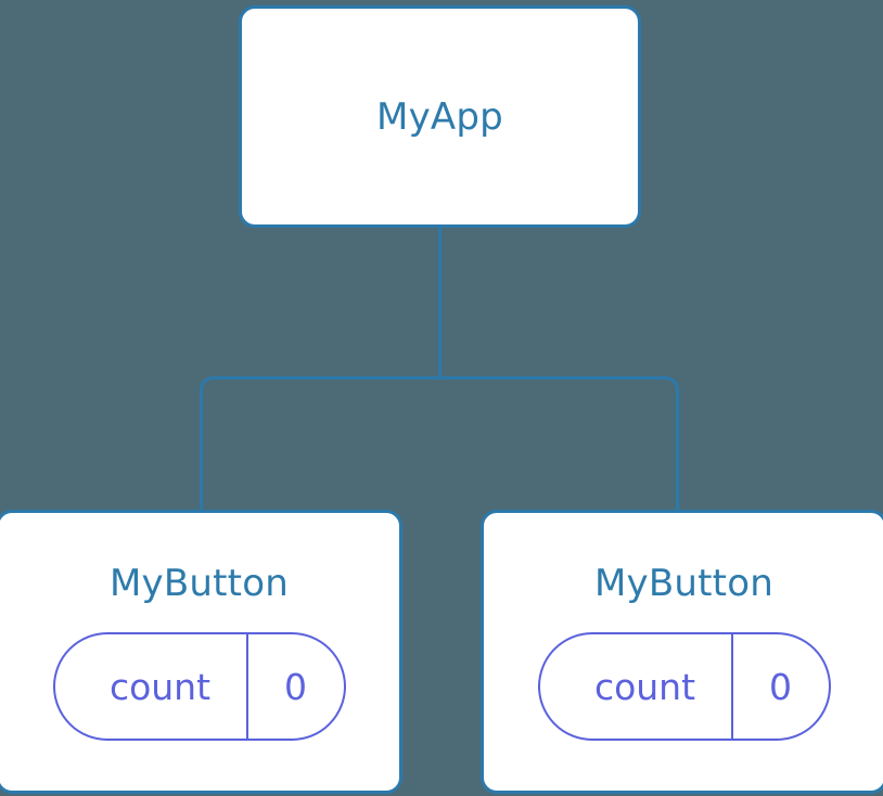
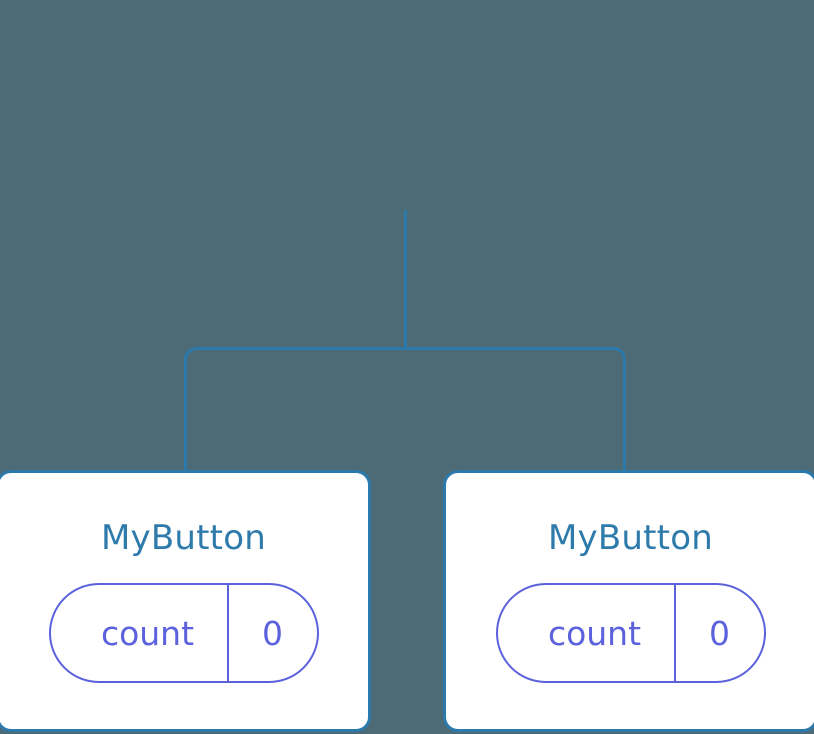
- MyApp
  MyButton
  count
  0
  MyButton
  count
  0
